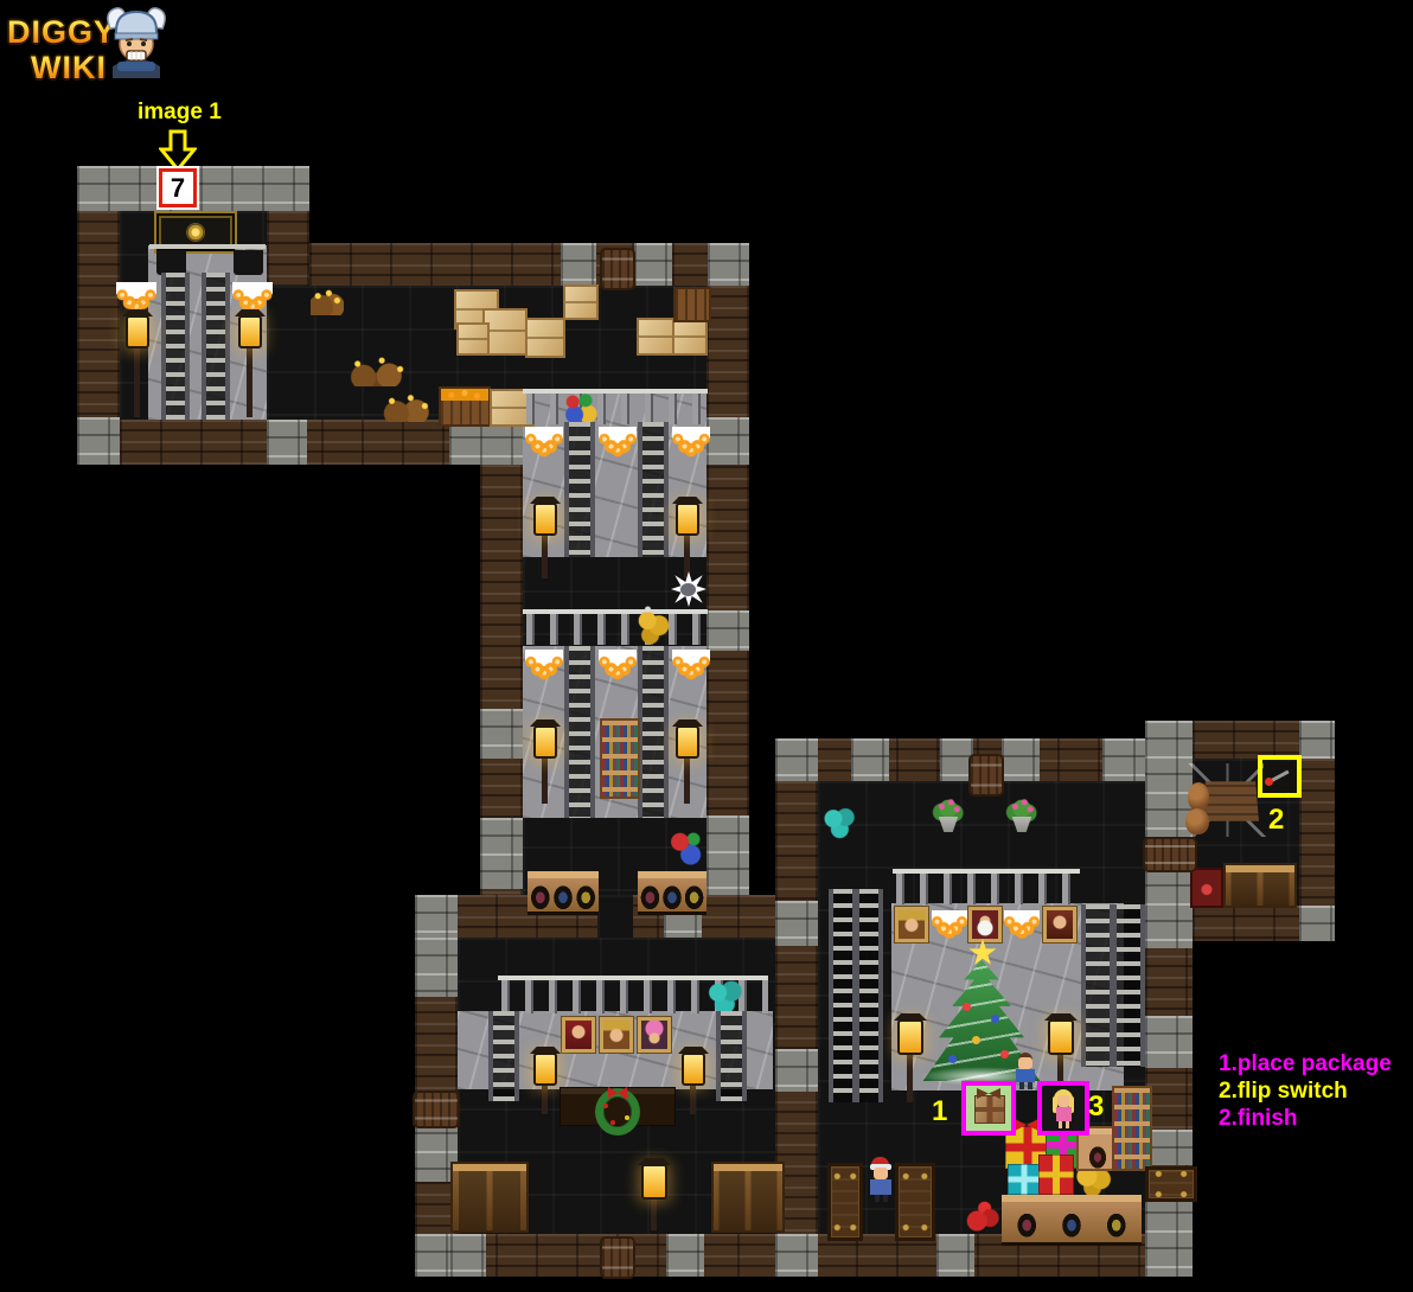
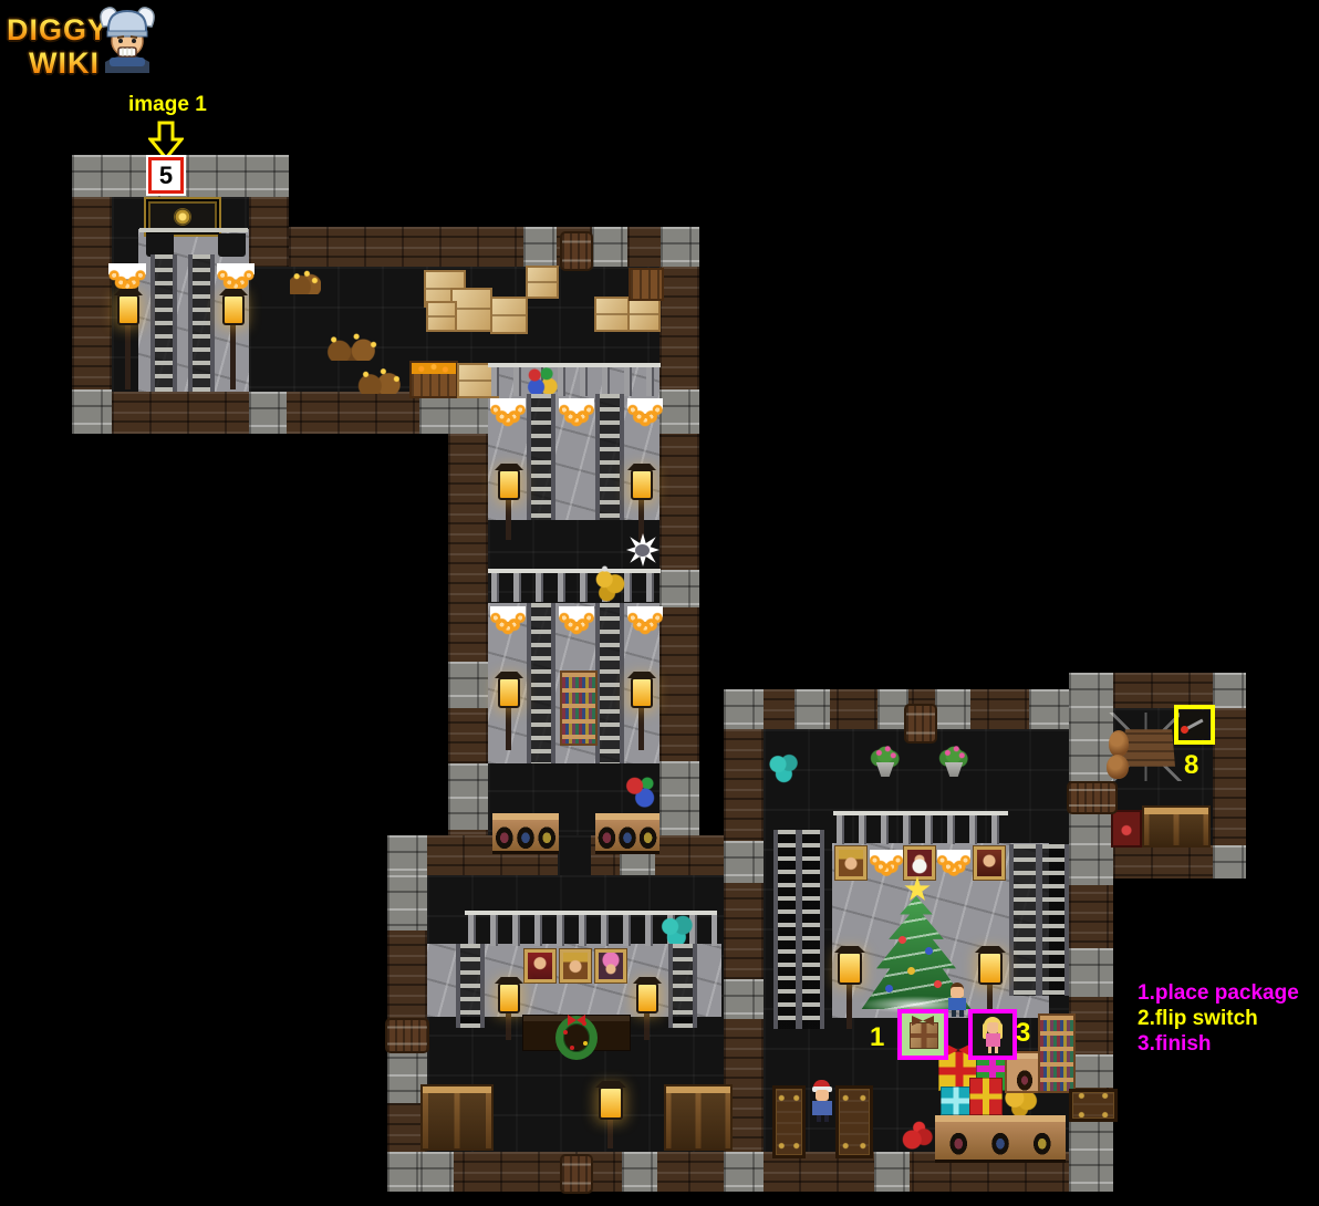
  DIGGY
  WIKI
  image 1
- 7
+ 5
- 2
+ 8
  1
  3
  1.place package
  2.flip switch
- 2.finish
+ 3.finish
